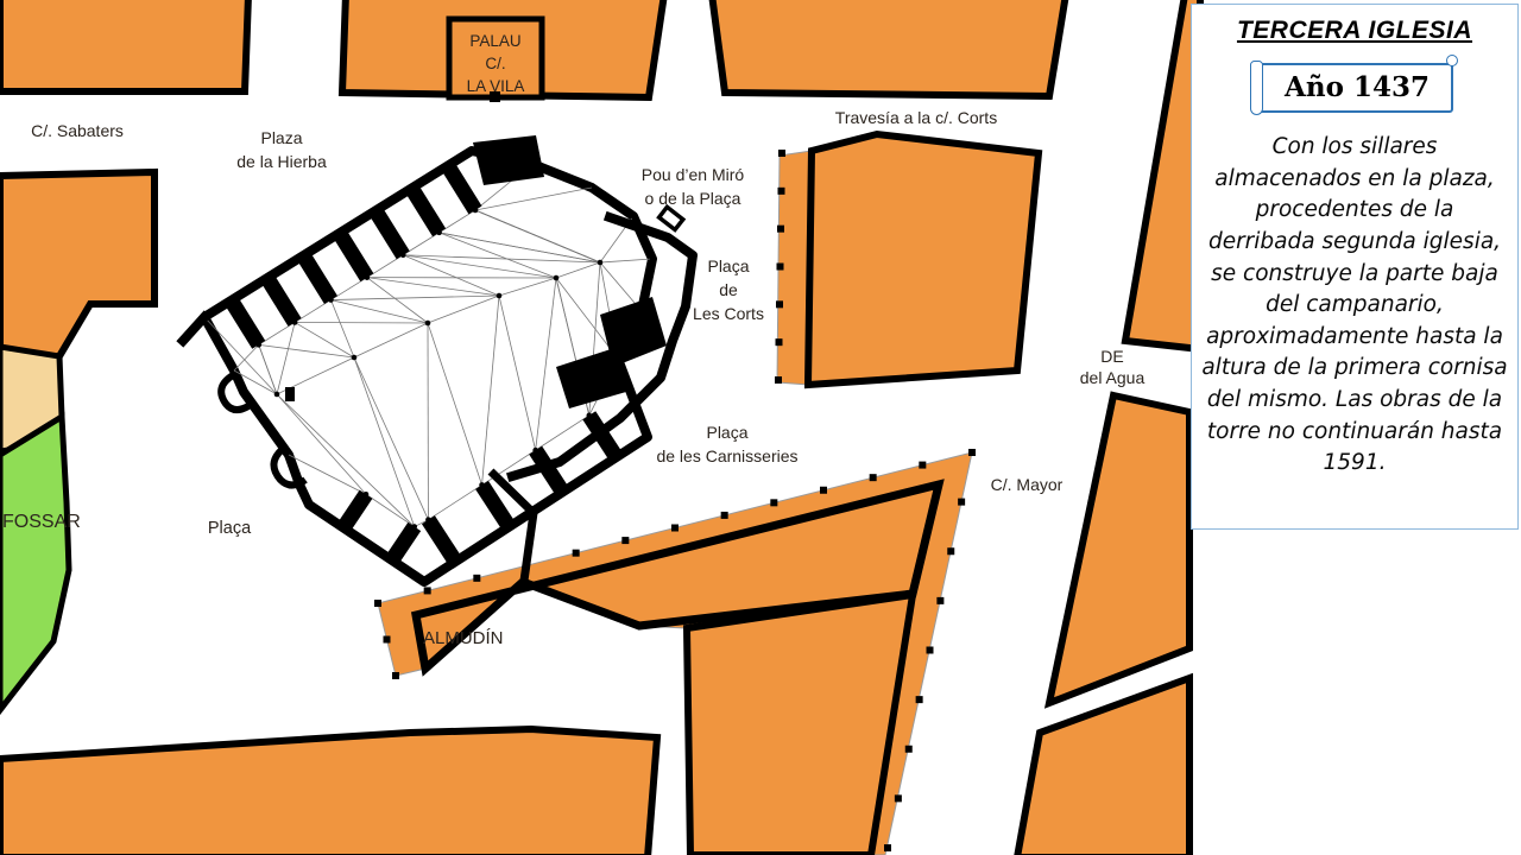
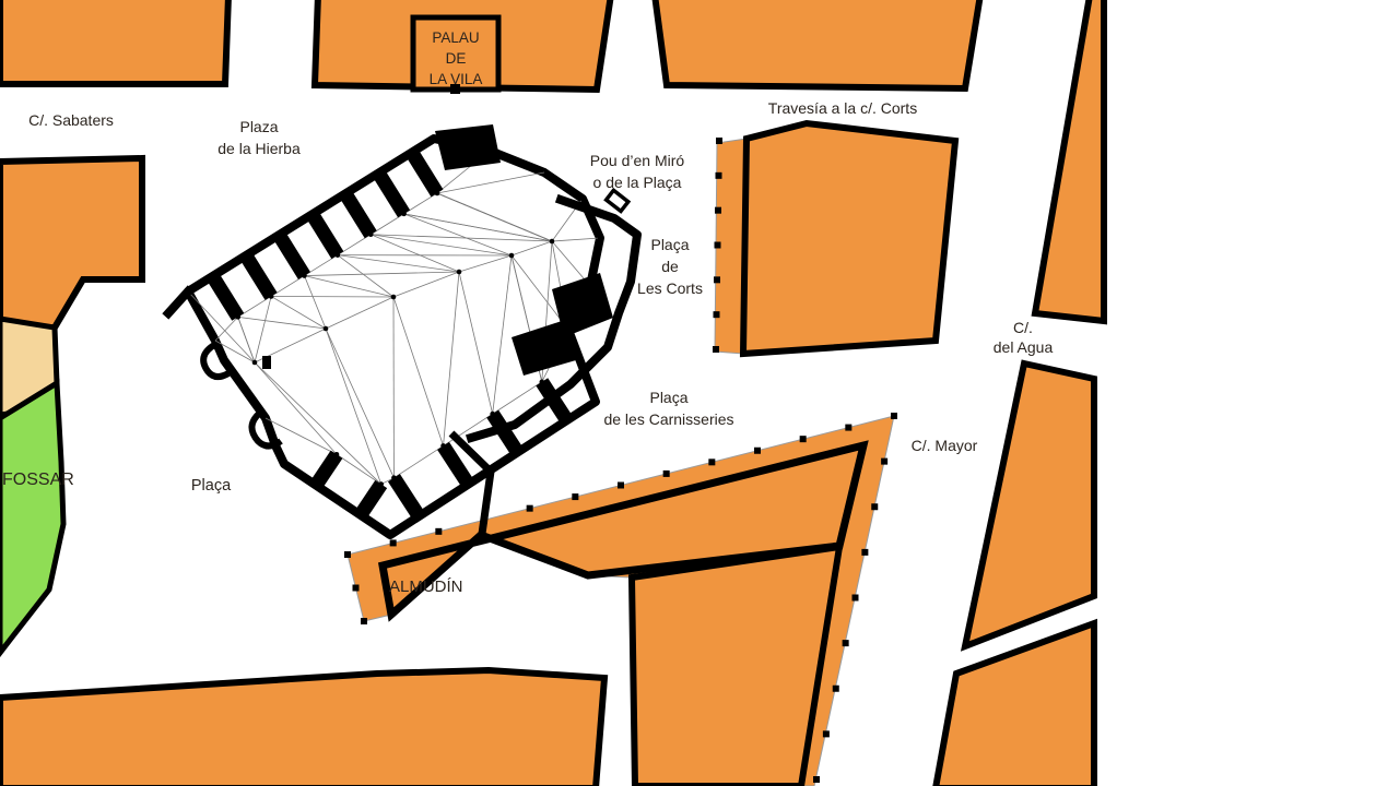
  C/. Sabaters
  Plaza de la Hierba
- PALAU C/. LA VILA
+ PALAU DE LA VILA
  Travesía a la c/. Corts
  Pou d’en Miró o de la Plaça
  Plaça de Les Corts
- DE del Agua
+ C/. del Agua
  Plaça de les Carnisseries
  C/. Mayor
  Plaça
  FOSSAR
  ALMUDÍN
- TERCERA IGLESIA
- Año 1437
- Con los sillares almacenados en la plaza, procedentes de la derribada segunda iglesia, se construye la parte baja del campanario, aproximadamente hasta la altura de la primera cornisa del mismo. Las obras de la torre no continuarán hasta 1591.
